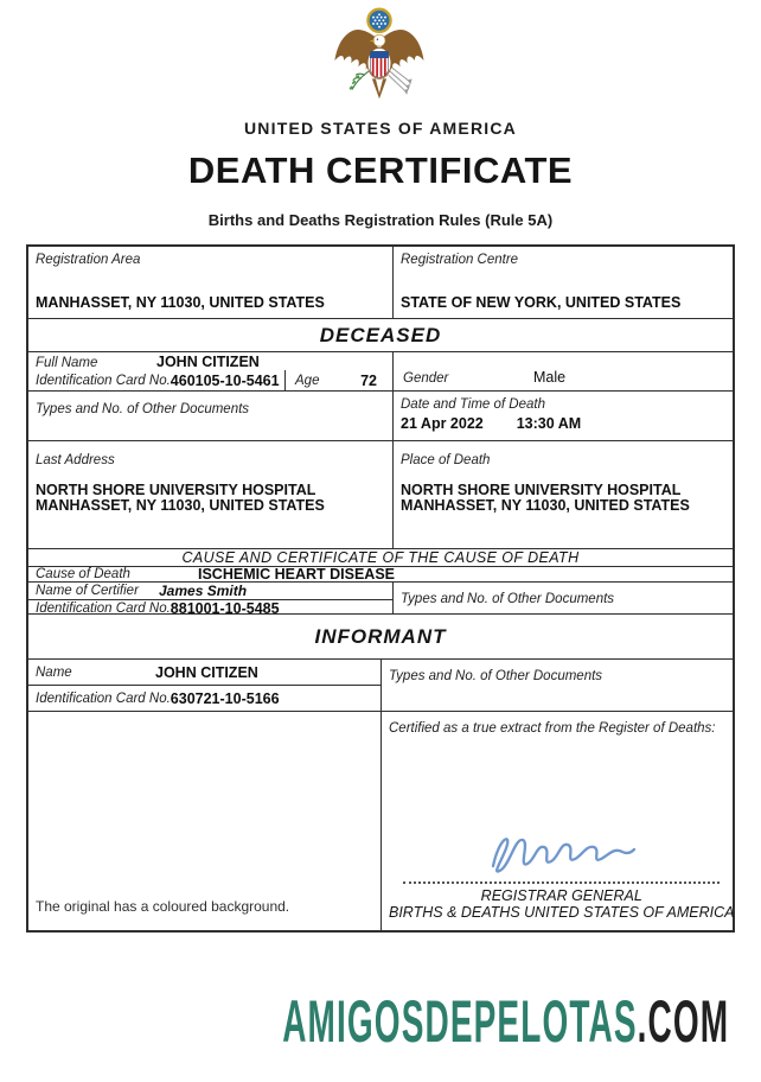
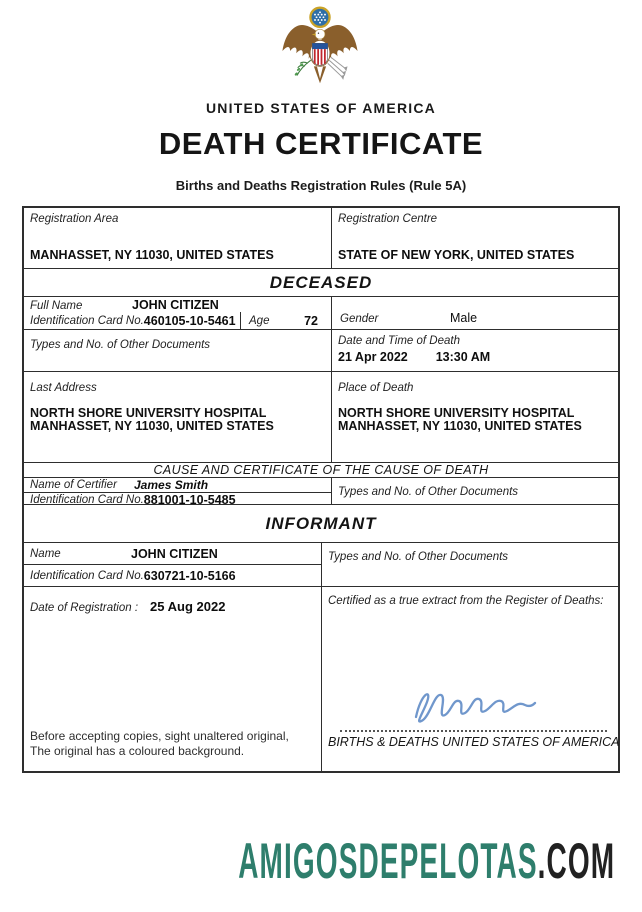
  UNITED STATES OF AMERICA
  DEATH CERTIFICATE
  Births and Deaths Registration Rules (Rule 5A)
  Registration Area
  MANHASSET, NY 11030, UNITED STATES
  Registration Centre
  STATE OF NEW YORK, UNITED STATES
  DECEASED
  Full Name
  JOHN CITIZEN
  Identification Card No.
  460105-10-5461
  Age
  72
  Gender
  Male
  Types and No. of Other Documents
  Date and Time of Death
  21 Apr 2022
  13:30 AM
  Last Address
  NORTH SHORE UNIVERSITY HOSPITAL
  MANHASSET, NY 11030, UNITED STATES
  Place of Death
  NORTH SHORE UNIVERSITY HOSPITAL
  MANHASSET, NY 11030, UNITED STATES
  CAUSE AND CERTIFICATE OF THE CAUSE OF DEATH
- Cause of Death
- ISCHEMIC HEART DISEASE
  Name of Certifier
  James Smith
  Identification Card No.
  881001-10-5485
  Types and No. of Other Documents
  INFORMANT
  Name
  JOHN CITIZEN
  Identification Card No.
  630721-10-5166
  Types and No. of Other Documents
+ Date of Registration :
+ 25 Aug 2022
+ Before accepting copies, sight unaltered original,
  The original has a coloured background.
  Certified as a true extract from the Register of Deaths:
- REGISTRAR GENERAL
  BIRTHS & DEATHS UNITED STATES OF AMERICA
  AMIGOSDEPELOTAS.COM
